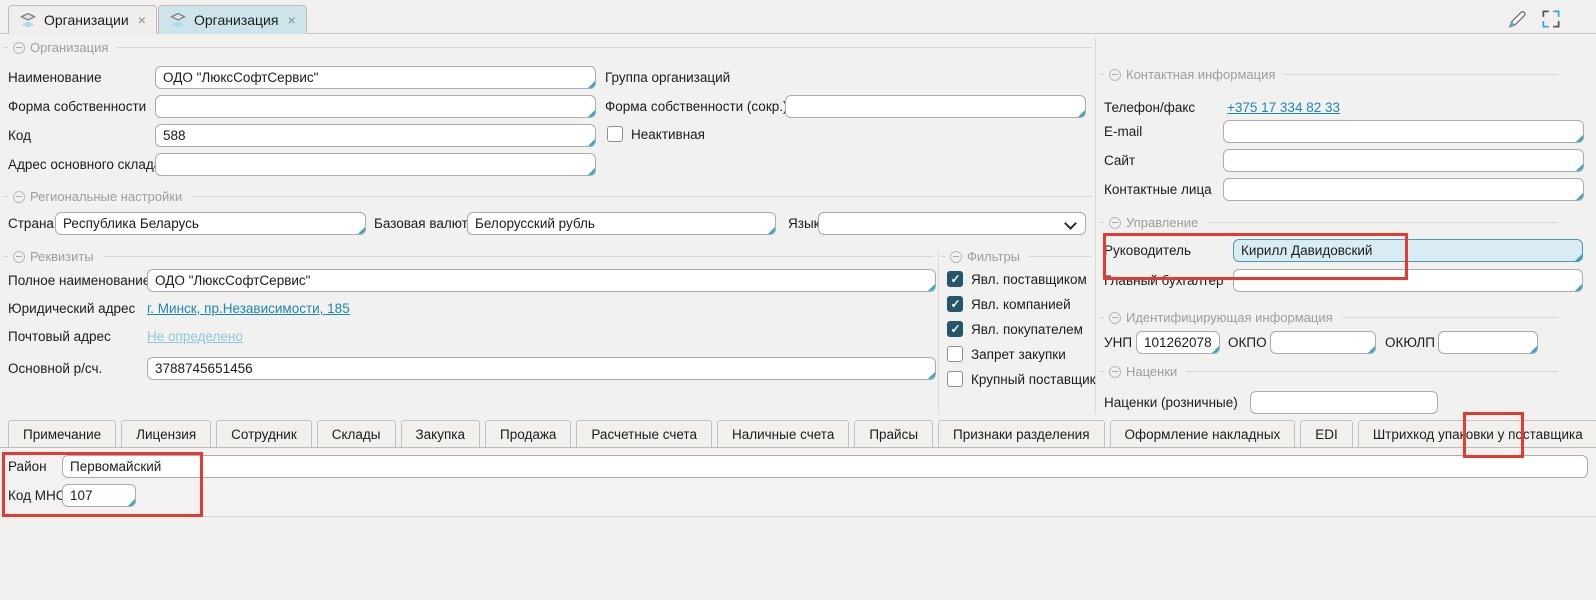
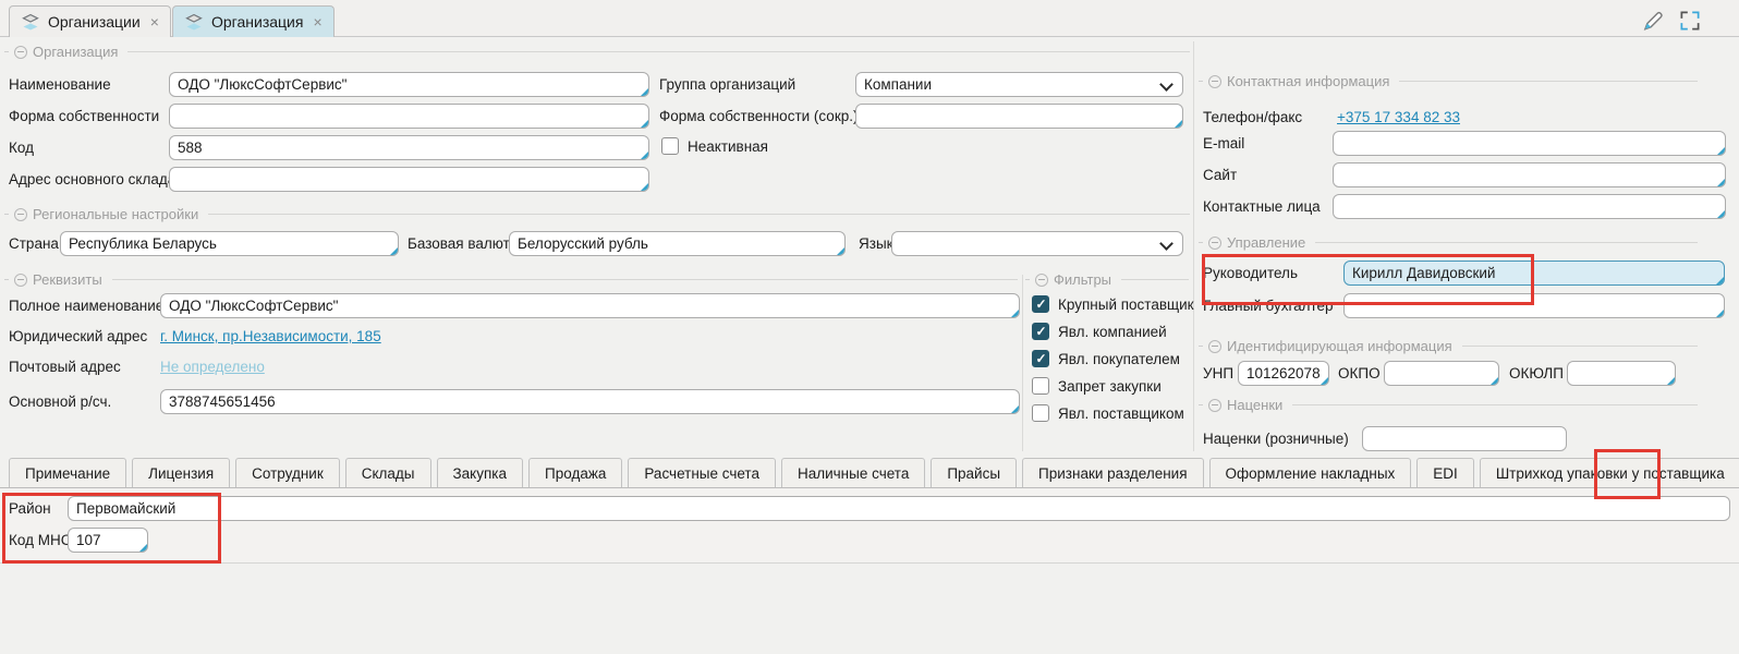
  Организации
  ×
  Организация
  ×
  Организация
  Региональные настройки
  Реквизиты
  Фильтры
  Контактная информация
  Управление
  Идентифицирующая информация
  Наценки
  Наименование
  ОДО "ЛюксСофтСервис"
  Форма собственности
  Код
  588
  Адрес основного склад
  Группа организаций
+ Компании
  Форма собственности (сокр.
  Неактивная
  Телефон/факс
  +375 17 334 82 33
  E-mail
  Сайт
  Контактные лица
  Страна
  Республика Беларусь
  Базовая валют
  Белорусский рубль
  Язык
  Полное наименовани
  ОДО "ЛюксСофтСервис"
  Юридический адрес
  г. Минск, пр.Независимости, 185
  Почтовый адрес
  Не определено
  Основной р/сч.
  3788745651456
- Явл. поставщиком
+ Крупный поставщик
  Явл. компанией
  Явл. покупателем
  Запрет закупки
- Крупный поставщик
+ Явл. поставщиком
  Руководитель
  Кирилл Давидовский
  Главный бухгалтер
  УНП
  101262078
  ОКПО
  ОКЮЛП
  Наценки (розничные)
  Примечание
  Лицензия
  Сотрудник
  Склады
  Закупка
  Продажа
  Расчетные счета
  Наличные счета
  Прайсы
  Признаки разделения
  Оформление накладных
  EDI
  Штрихкод упаковки у поставщика
  Район
  Первомайский
  Код МНС
  107
